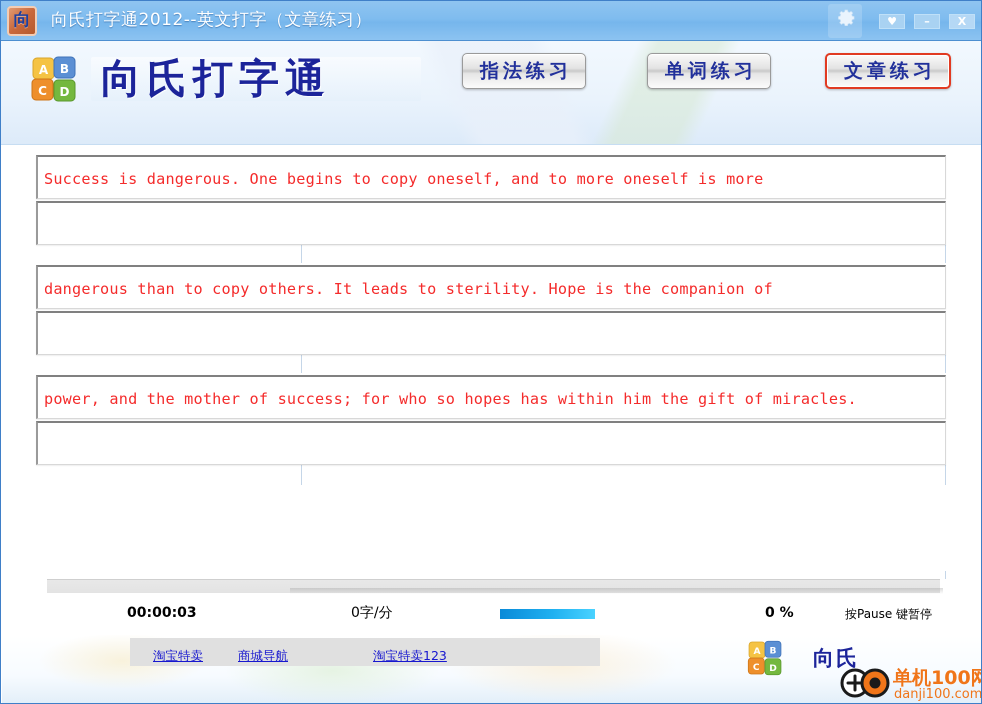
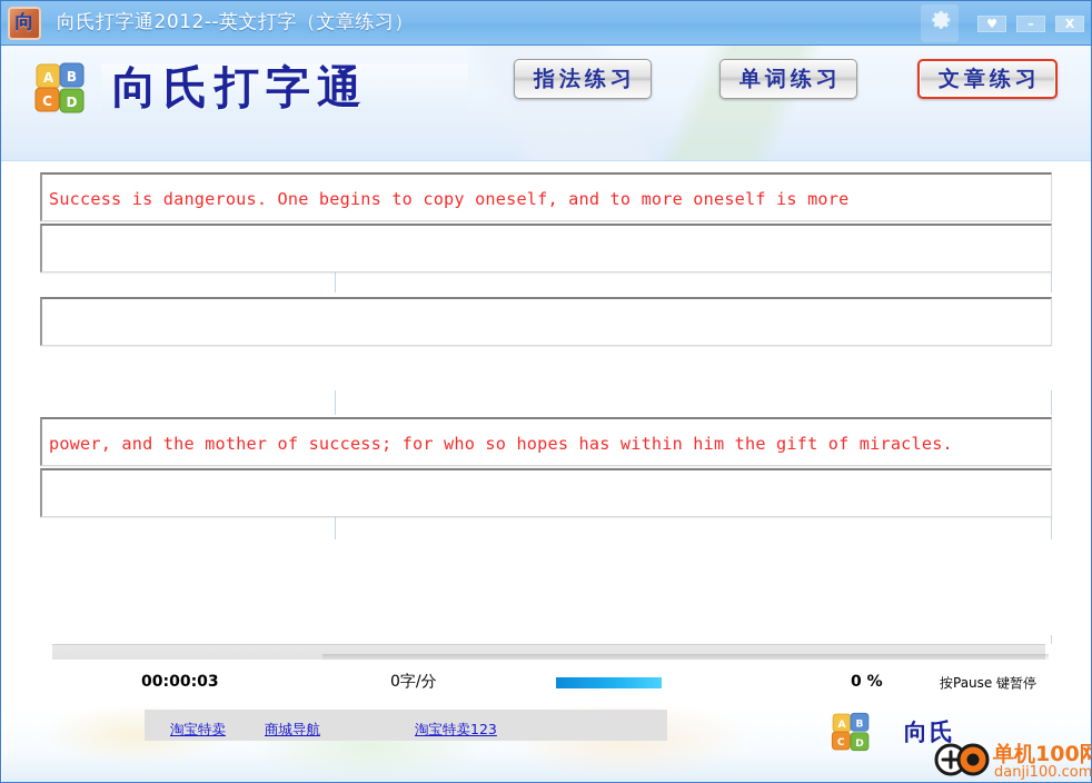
  向
  向氏打字通2012--英文打字（文章练习）
  ♥
  –
  X
  A
  B
  C
  D
  向氏打字通
  指法练习
  单词练习
  文章练习
  Success is dangerous. One begins to copy oneself, and to more oneself is more
- dangerous than to copy others. It leads to sterility. Hope is the companion of
  power, and the mother of success; for who so hopes has within him the gift of miracles.
  00:00:03
  0字/分
  0 %
  按Pause 键暂停
  淘宝特卖
  商城导航
  淘宝特卖123
  A
  B
  C
  D
  向氏
  单机100网
  danji100.com
